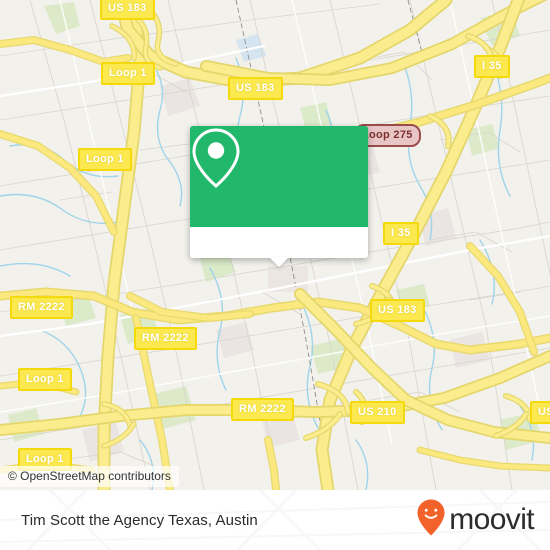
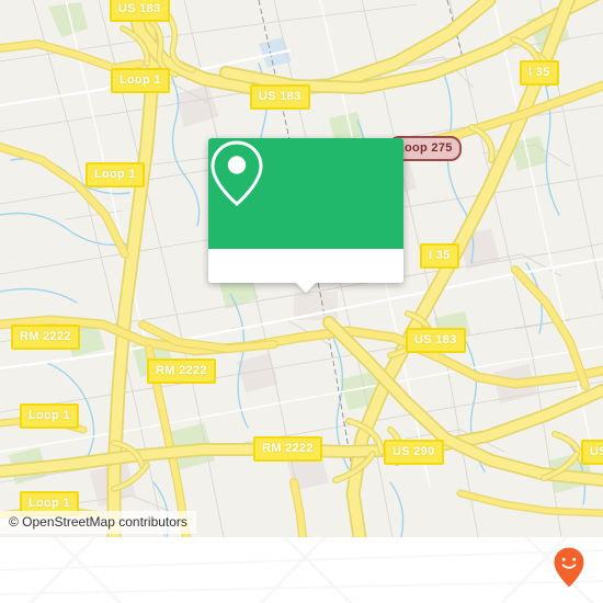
  US 183
  Loop 1
  US 183
  I 35
  oop 275
  Loop 1
  I 35
  RM 2222
  US 183
  RM 2222
  Loop 1
  RM 2222
- US 210
+ US 290
  Loop 1
  © OpenStreetMap contributors
- Tim Scott the Agency Texas, Austin
- moovit
